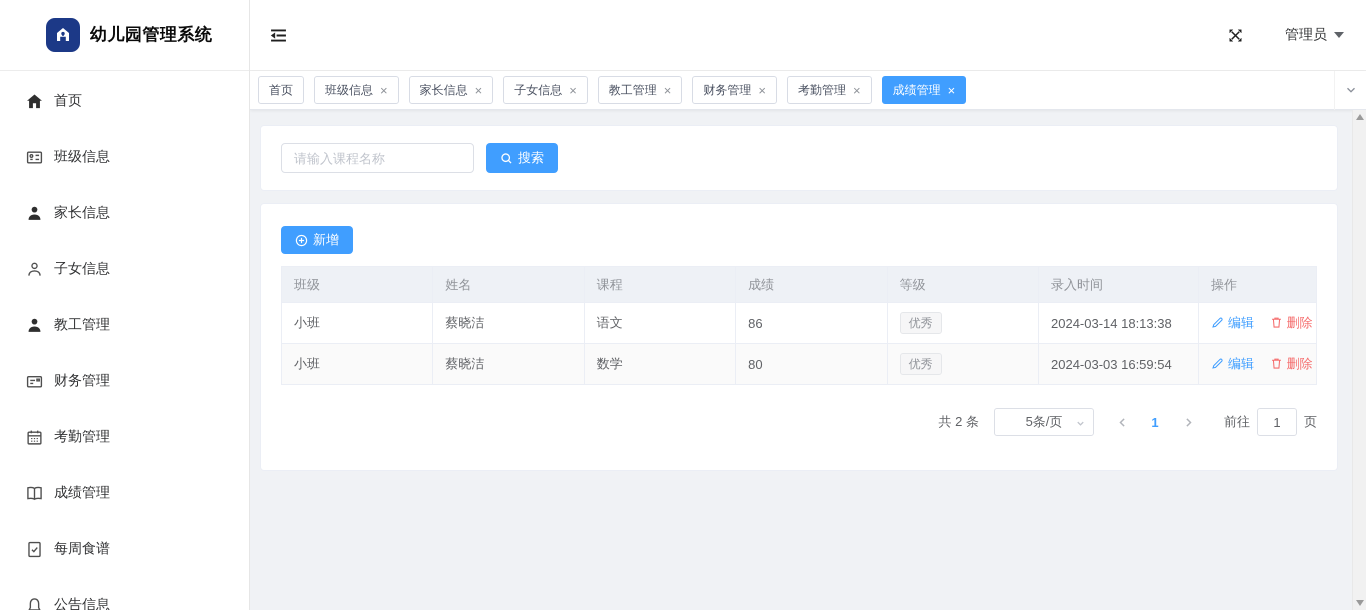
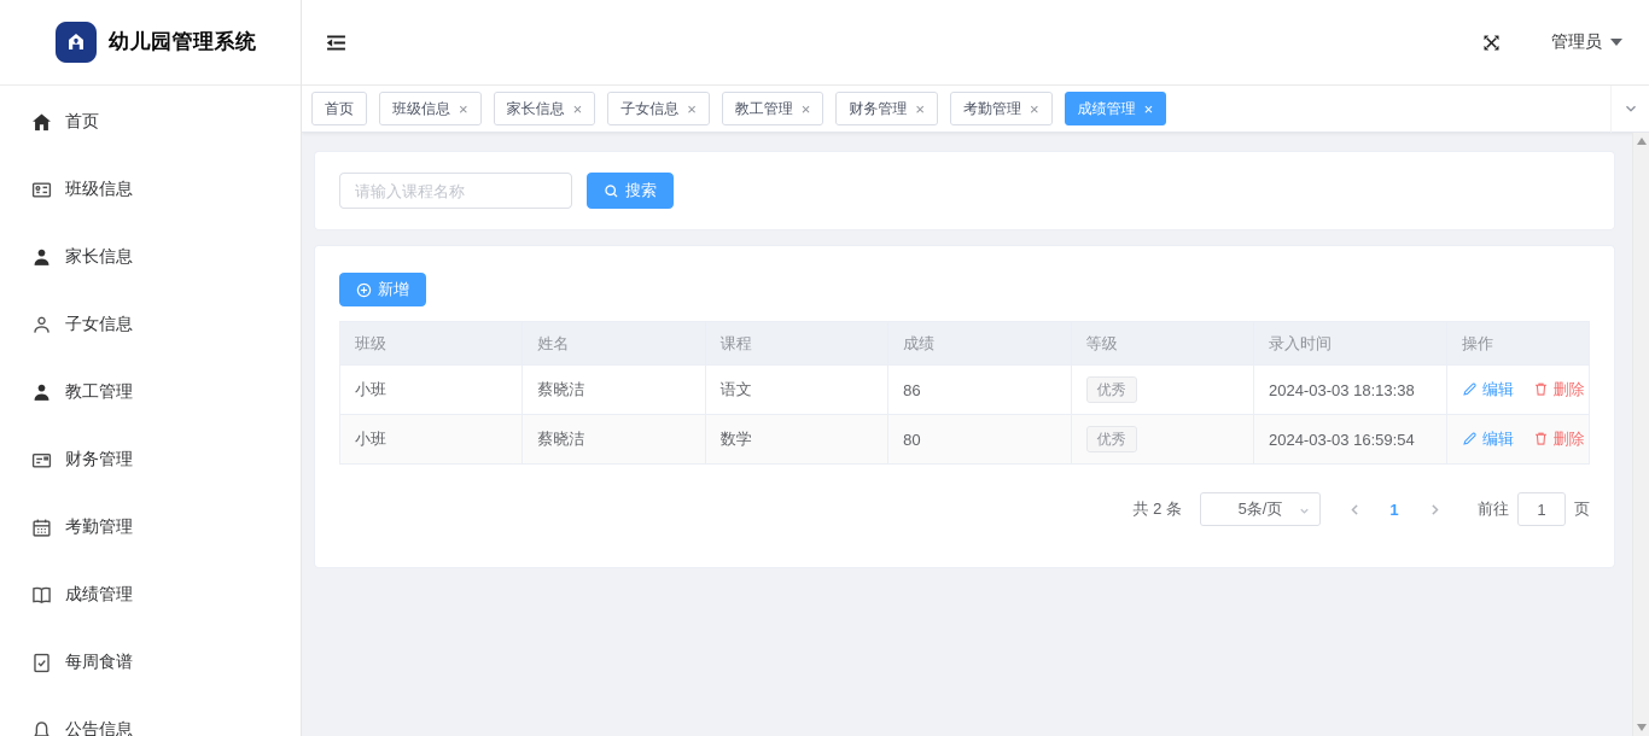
  幼儿园管理系统
  首页
  班级信息
  家长信息
  子女信息
  教工管理
  财务管理
  考勤管理
  成绩管理
  每周食谱
  公告信息
  管理员
  首页
  班级信息
  ×
  家长信息
  ×
  子女信息
  ×
  教工管理
  ×
  财务管理
  ×
  考勤管理
  ×
  成绩管理
  ×
  请输入课程名称
  搜索
  新增
  班级	姓名	课程	成绩	等级	录入时间	操作
- 小班	蔡晓洁	语文	86	优秀	2024-03-14 18:13:38	编辑 删除
+ 小班	蔡晓洁	语文	86	优秀	2024-03-03 18:13:38	编辑 删除
  小班	蔡晓洁	数学	80	优秀	2024-03-03 16:59:54	编辑 删除
  共 2 条
  5条/页
  1
  前往
  1
  页
